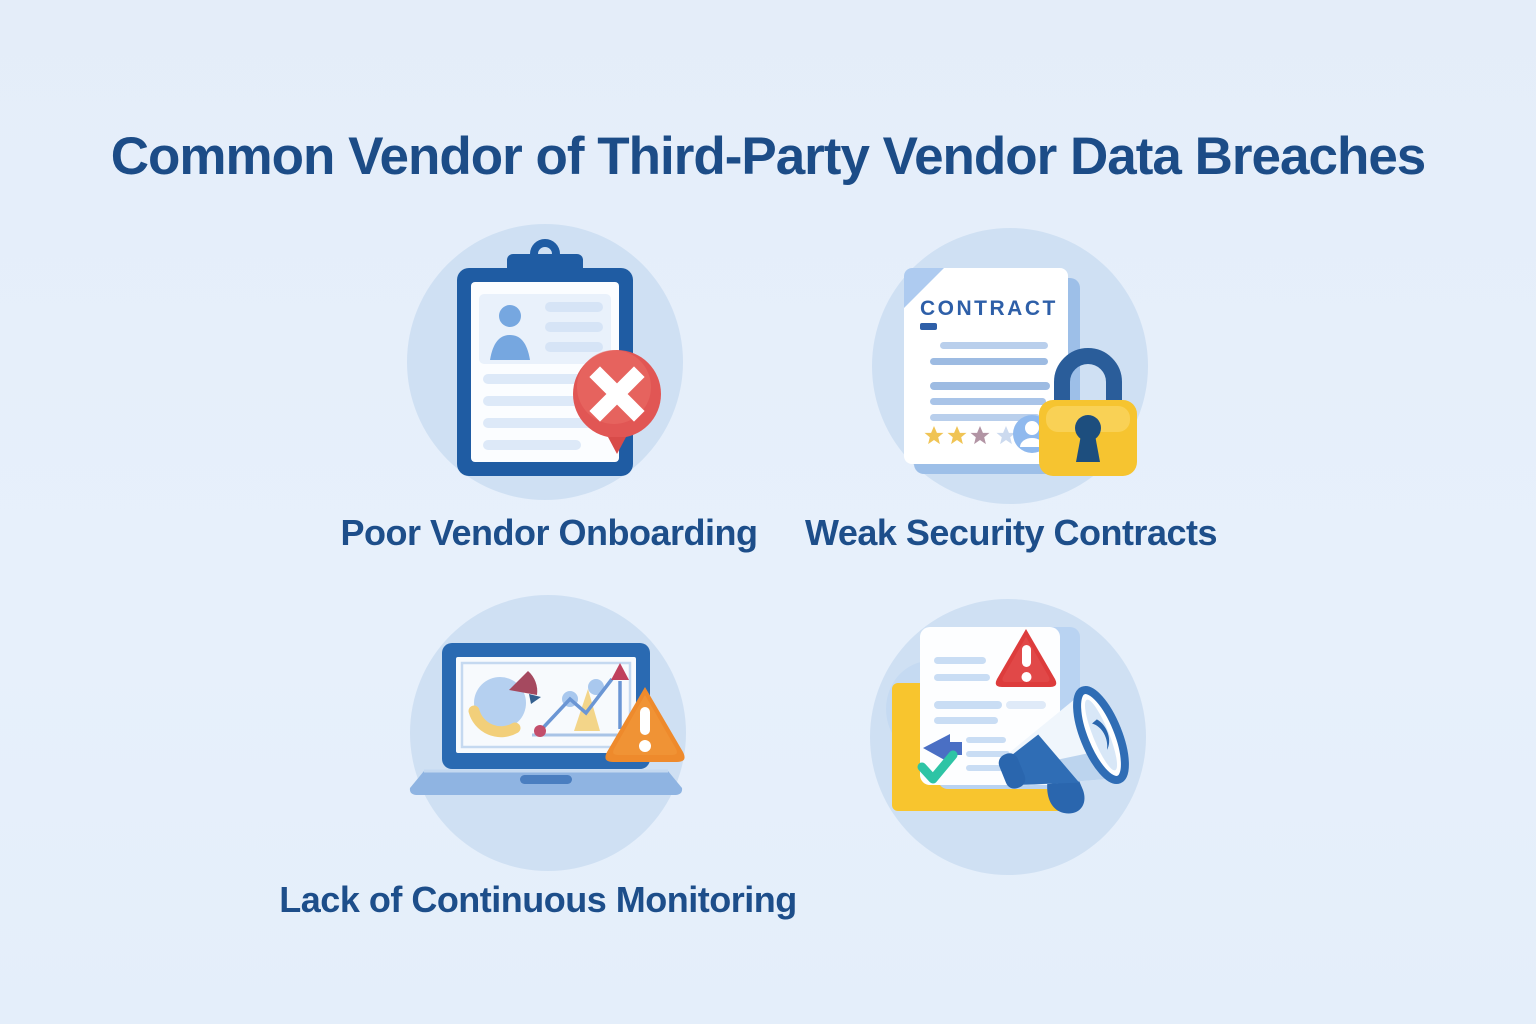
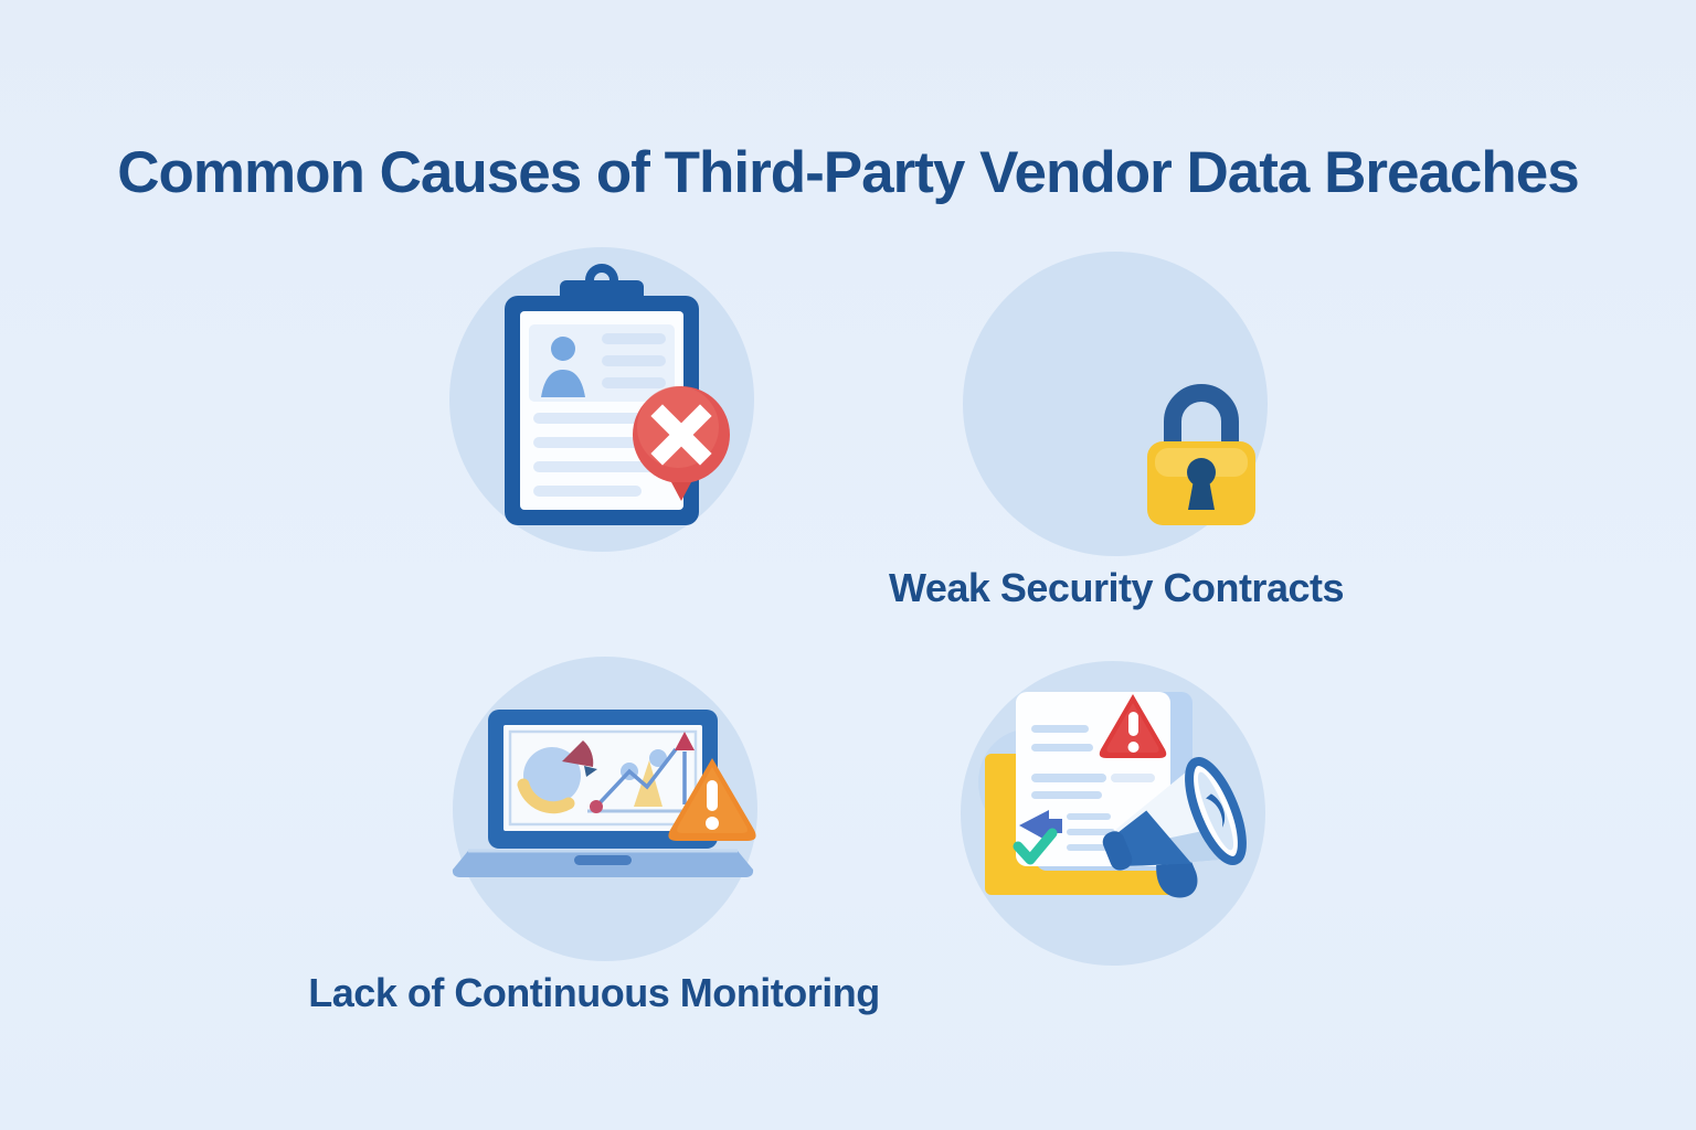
- Common Vendor of Third-Party Vendor Data Breaches
+ Common Causes of Third-Party Vendor Data Breaches
- Poor Vendor Onboarding
- CONTRACT
  Weak Security Contracts
  Lack of Continuous Monitoring
